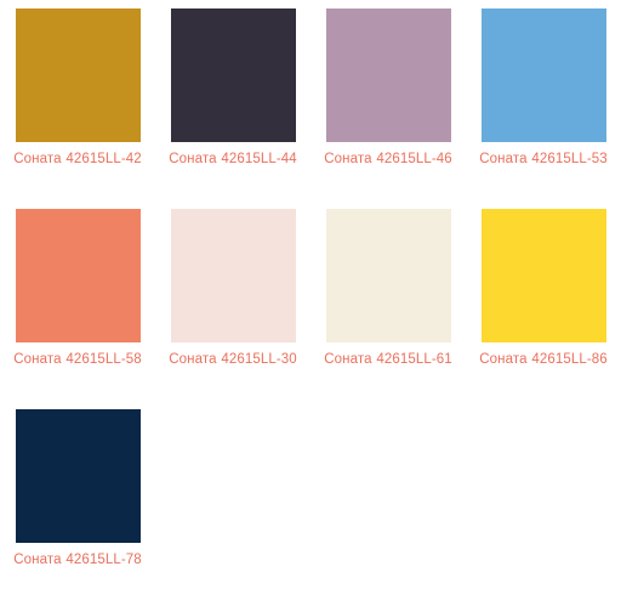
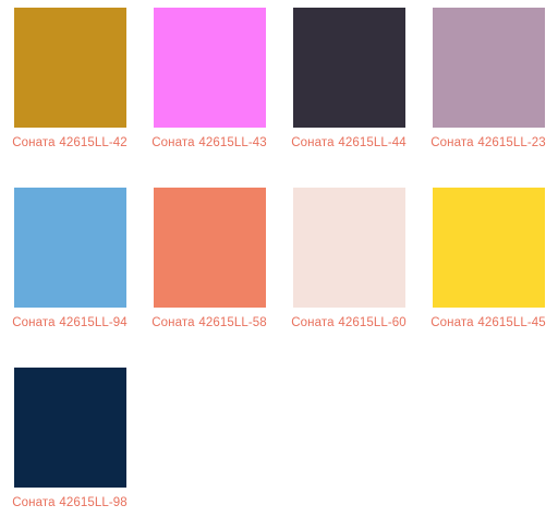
  Соната 42615LL-42
+ Соната 42615LL-43
  Соната 42615LL-44
- Соната 42615LL-46
+ Соната 42615LL-23
- Соната 42615LL-53
+ Соната 42615LL-94
  Соната 42615LL-58
- Соната 42615LL-30
+ Соната 42615LL-60
- Соната 42615LL-61
- Соната 42615LL-86
+ Соната 42615LL-45
- Соната 42615LL-78
+ Соната 42615LL-98
